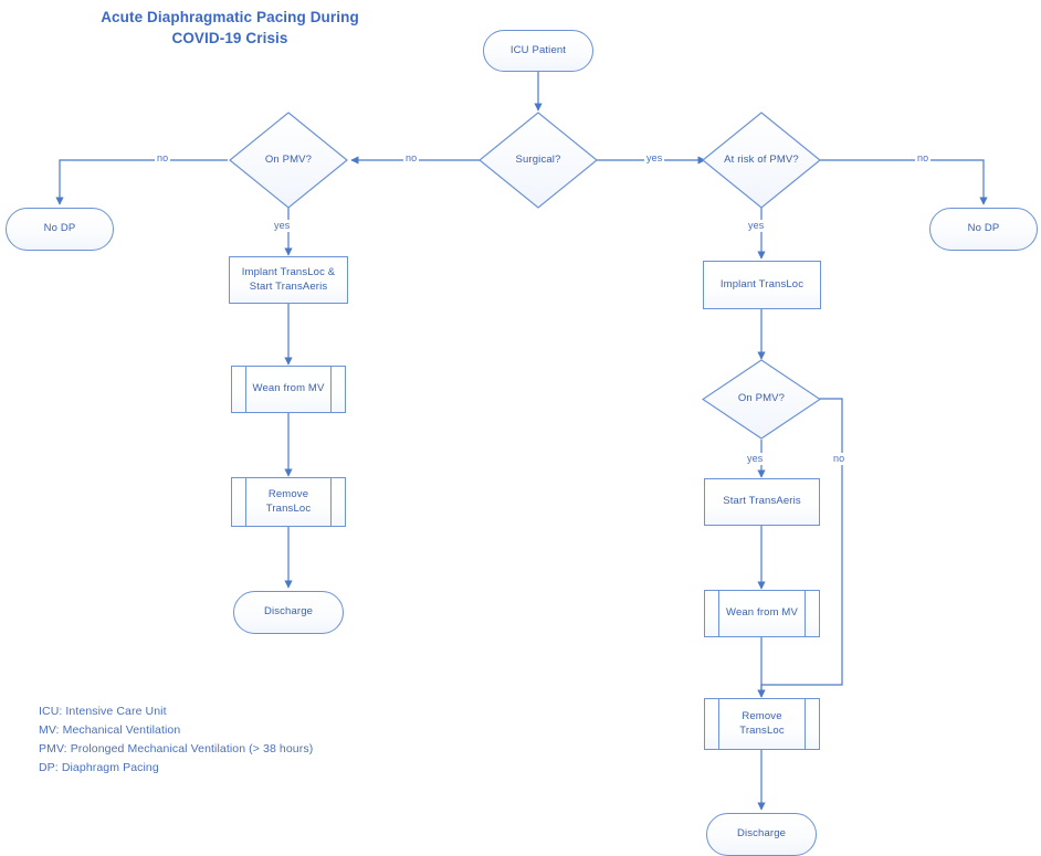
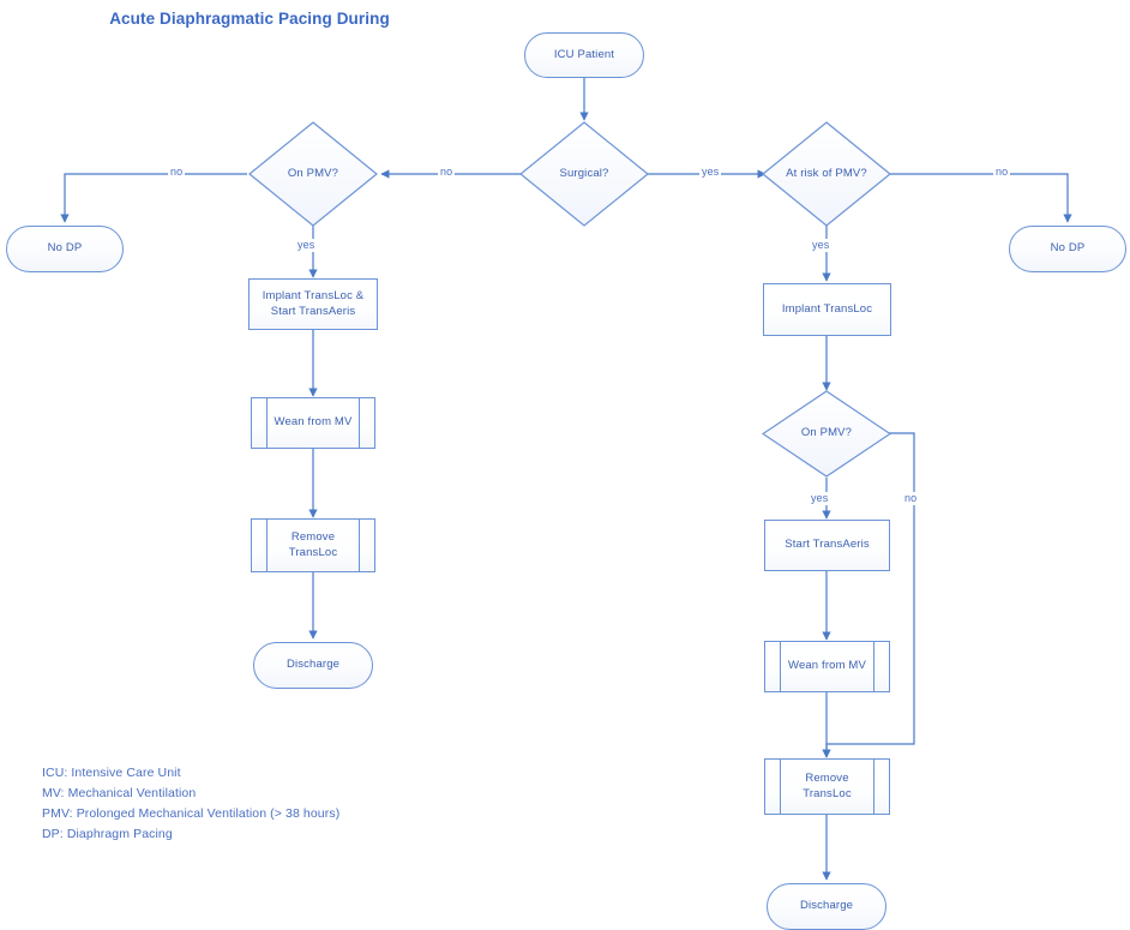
  Acute Diaphragmatic Pacing During
- COVID-19 Crisis
  ICU Patient
  Surgical?
  On PMV?
  No DP
  Implant TransLoc &
  Start TransAeris
  Wean from MV
  Remove
  TransLoc
  Discharge
  At risk of PMV?
  No DP
  Implant TransLoc
  On PMV?
  Start TransAeris
  Wean from MV
  Remove
  TransLoc
  Discharge
  no
  yes
  no
  yes
  no
  yes
  yes
  no
  ICU: Intensive Care Unit
  MV: Mechanical Ventilation
  PMV: Prolonged Mechanical Ventilation (> 38 hours)
  DP: Diaphragm Pacing
